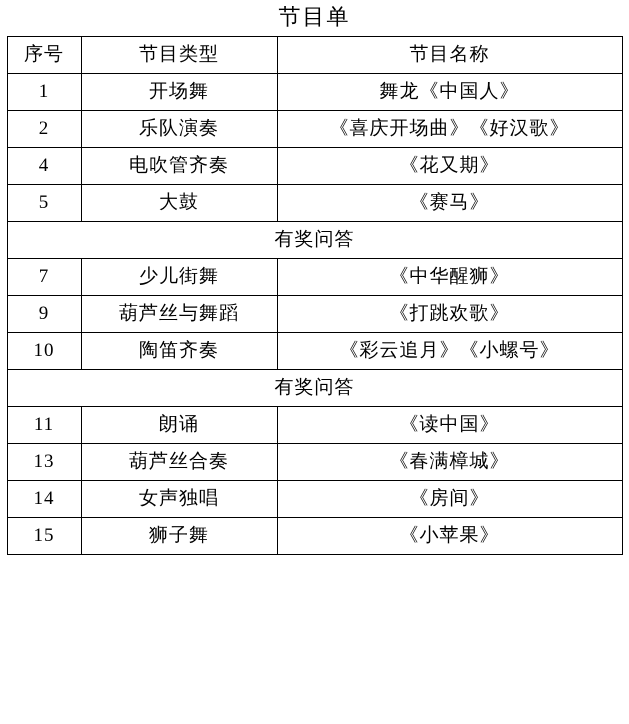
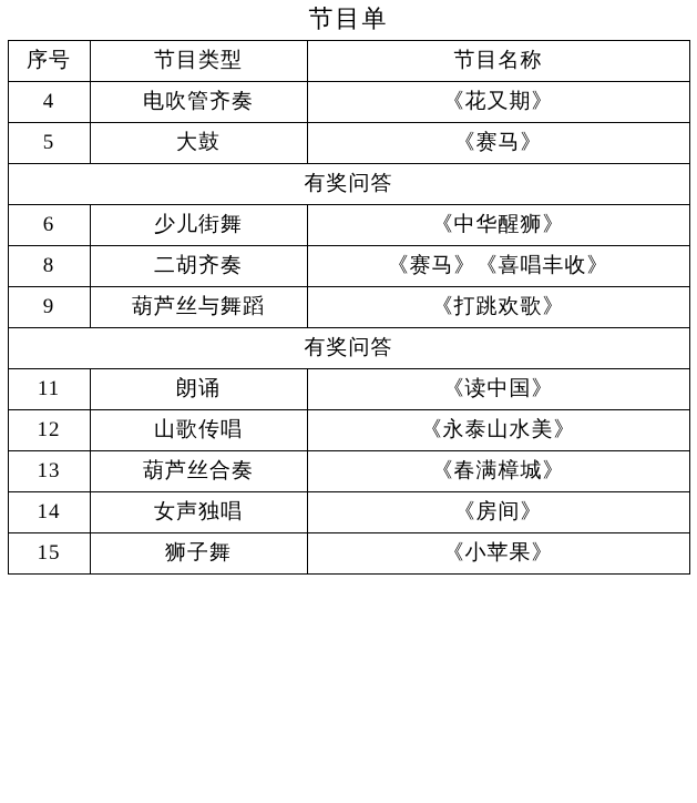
  节目单
  序号	节目类型	节目名称
- 1	开场舞	舞龙《中国人》
- 2	乐队演奏	《喜庆开场曲》《好汉歌》
  4	电吹管齐奏	《花又期》
  5	大鼓	《赛马》
  有奖问答
- 7	少儿街舞	《中华醒狮》
+ 6	少儿街舞	《中华醒狮》
+ 8	二胡齐奏	《赛马》《喜唱丰收》
  9	葫芦丝与舞蹈	《打跳欢歌》
- 10	陶笛齐奏	《彩云追月》《小螺号》
  有奖问答
  11	朗诵	《读中国》
+ 12	山歌传唱	《永泰山水美》
  13	葫芦丝合奏	《春满樟城》
  14	女声独唱	《房间》
  15	狮子舞	《小苹果》
